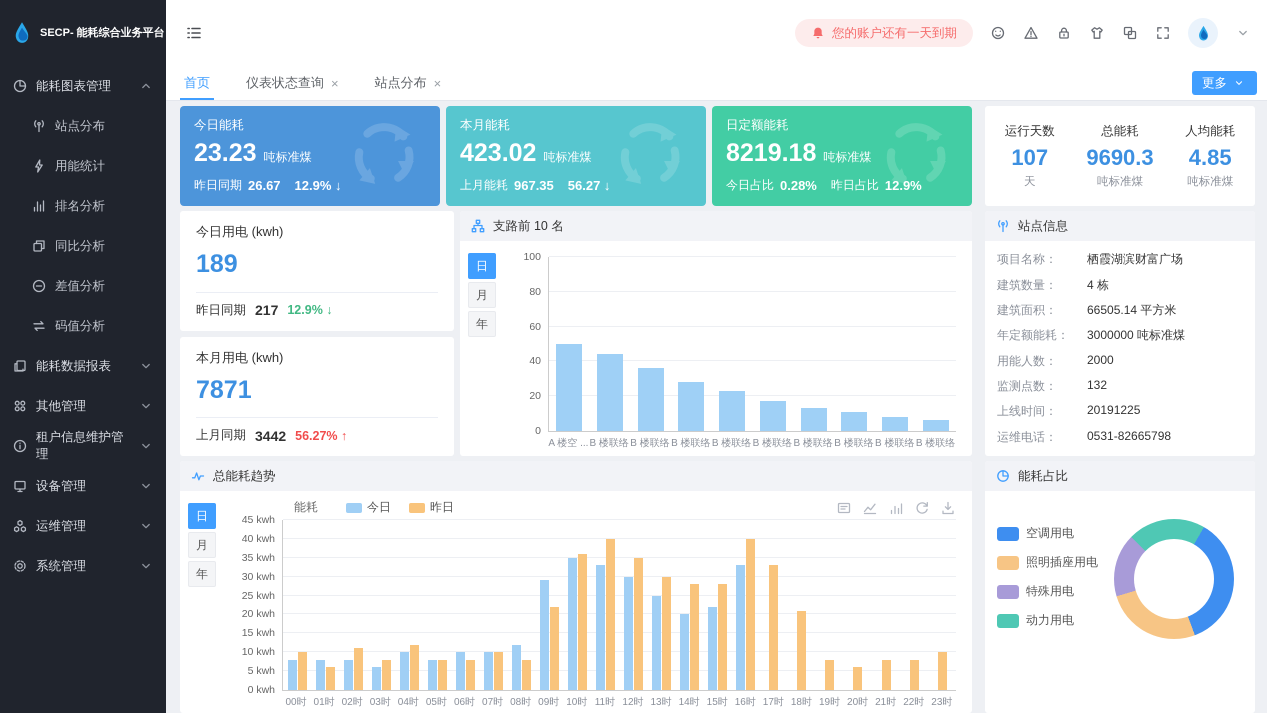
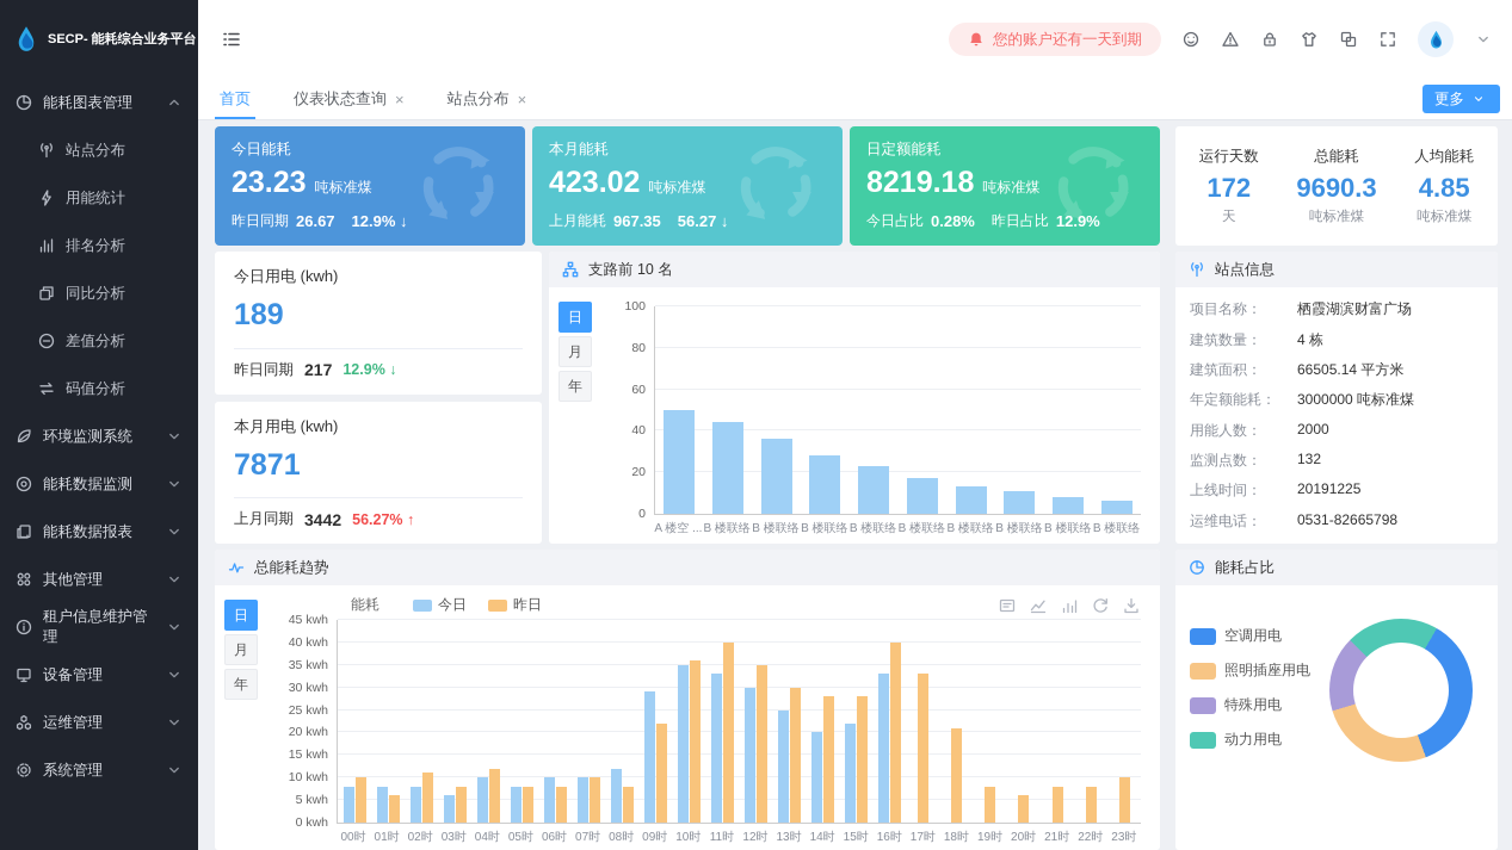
  SECP- 能耗综合业务平台
  能耗图表管理
  站点分布
  用能统计
  排名分析
  同比分析
  差值分析
  码值分析
+ 环境监测系统
+ 能耗数据监测
  能耗数据报表
  其他管理
  租户信息维护管理
  设备管理
  运维管理
  系统管理
  您的账户还有一天到期
  首页
  仪表状态查询
  ×
  站点分布
  ×
  更多
  今日能耗
  23.23
  吨标准煤
  昨日同期
  26.67
  12.9% ↓
  本月能耗
  423.02
  吨标准煤
  上月能耗
  967.35
  56.27 ↓
  日定额能耗
  8219.18
  吨标准煤
  今日占比
  0.28%
  昨日占比
  12.9%
  今日用电 (kwh)
  189
  昨日同期
  217
  12.9% ↓
  本月用电 (kwh)
  7871
  上月同期
  3442
  56.27% ↑
  支路前 10 名
  日
  月
  年
  0
  20
  40
  60
  80
  100
  A 楼空 ...
  B 楼联络
  B 楼联络
  B 楼联络
  B 楼联络
  B 楼联络
  B 楼联络
  B 楼联络
  B 楼联络
  B 楼联络
  总能耗趋势
  日
  月
  年
  能耗
  今日
  昨日
  0 kwh
  5 kwh
  10 kwh
  15 kwh
  20 kwh
  25 kwh
  30 kwh
  35 kwh
  40 kwh
  45 kwh
  00时
  01时
  02时
  03时
  04时
  05时
  06时
  07时
  08时
  09时
  10时
  11时
  12时
  13时
  14时
  15时
  16时
  17时
  18时
  19时
  20时
  21时
  22时
  23时
  运行天数
- 107
+ 172
  天
  总能耗
  9690.3
  吨标准煤
  人均能耗
  4.85
  吨标准煤
  站点信息
  项目名称：
  栖霞湖滨财富广场
  建筑数量：
  4 栋
  建筑面积：
  66505.14 平方米
  年定额能耗：
  3000000 吨标准煤
  用能人数：
  2000
  监测点数：
  132
  上线时间：
  20191225
  运维电话：
  0531-82665798
  能耗占比
  空调用电
  照明插座用电
  特殊用电
  动力用电
